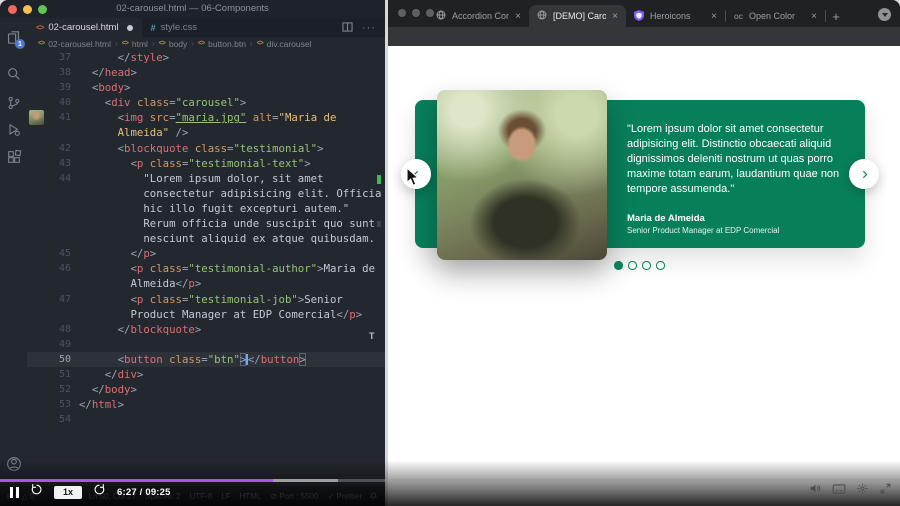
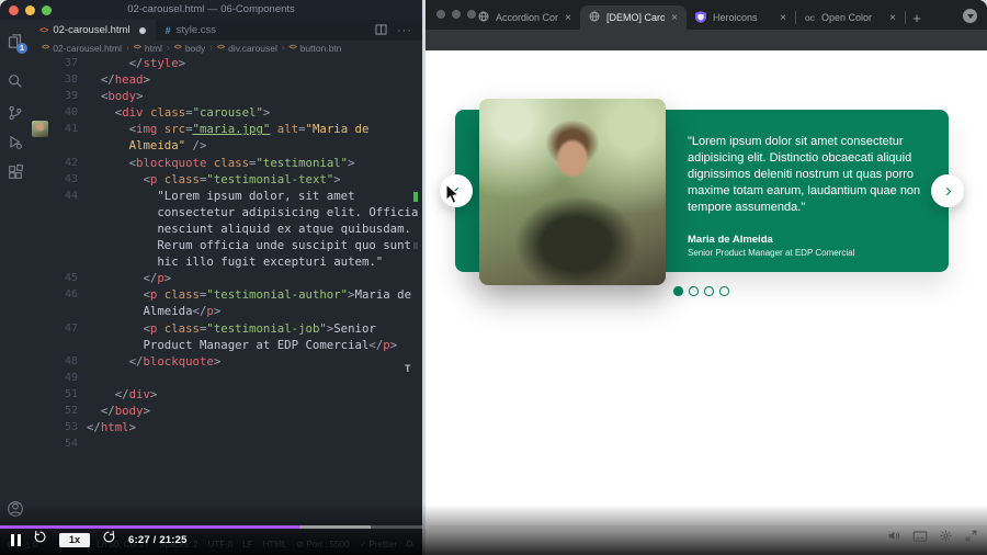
  02-carousel.html — 06-Components
  <>
  02-carousel.html
  #
  style.css
  ···
  02-carousel.html
  ›
  html
  ›
  body
  ›
- button.btn
+ div.carousel
  ›
- div.carousel
+ button.btn
  37
  </style>
  38
  </head>
  39
  <body>
  40
  <div class="carousel">
  41
  <img src="maria.jpg" alt="Maria de
  Almeida" />
  42
  <blockquote class="testimonial">
  43
  <p class="testimonial-text">
  44
  "Lorem ipsum dolor, sit amet
  consectetur adipisicing elit. Officia
- hic illo fugit excepturi autem."
+ nesciunt aliquid ex atque quibusdam.
  Rerum officia unde suscipit quo sunt
- nesciunt aliquid ex atque quibusdam.
+ hic illo fugit excepturi autem."
  45
  </p>
  46
  <p class="testimonial-author">Maria de
  Almeida</p>
  47
  <p class="testimonial-job">Senior
  Product Manager at EDP Comercial</p>
  48
  </blockquote>
  49
- 50
- <button class="btn"></button>
  51
  </div>
  52
  </body>
  53
  </html>
  54
  T
  Accordion Co
  ×
  ×
  Heroicons
  ×
  Open Color
  ×
  +
  "Lorem ipsum dolor sit amet consectetur adipisicing elit. Distinctio obcaecati aliquid dignissimos deleniti nostrum ut quas porro maxime totam earum, laudantium quae non tempore assumenda."
  Maria de Almeida
  Senior Product Manager at EDP Comercial
  1x
- 6:27 / 09:25
+ 6:27 / 21:25
